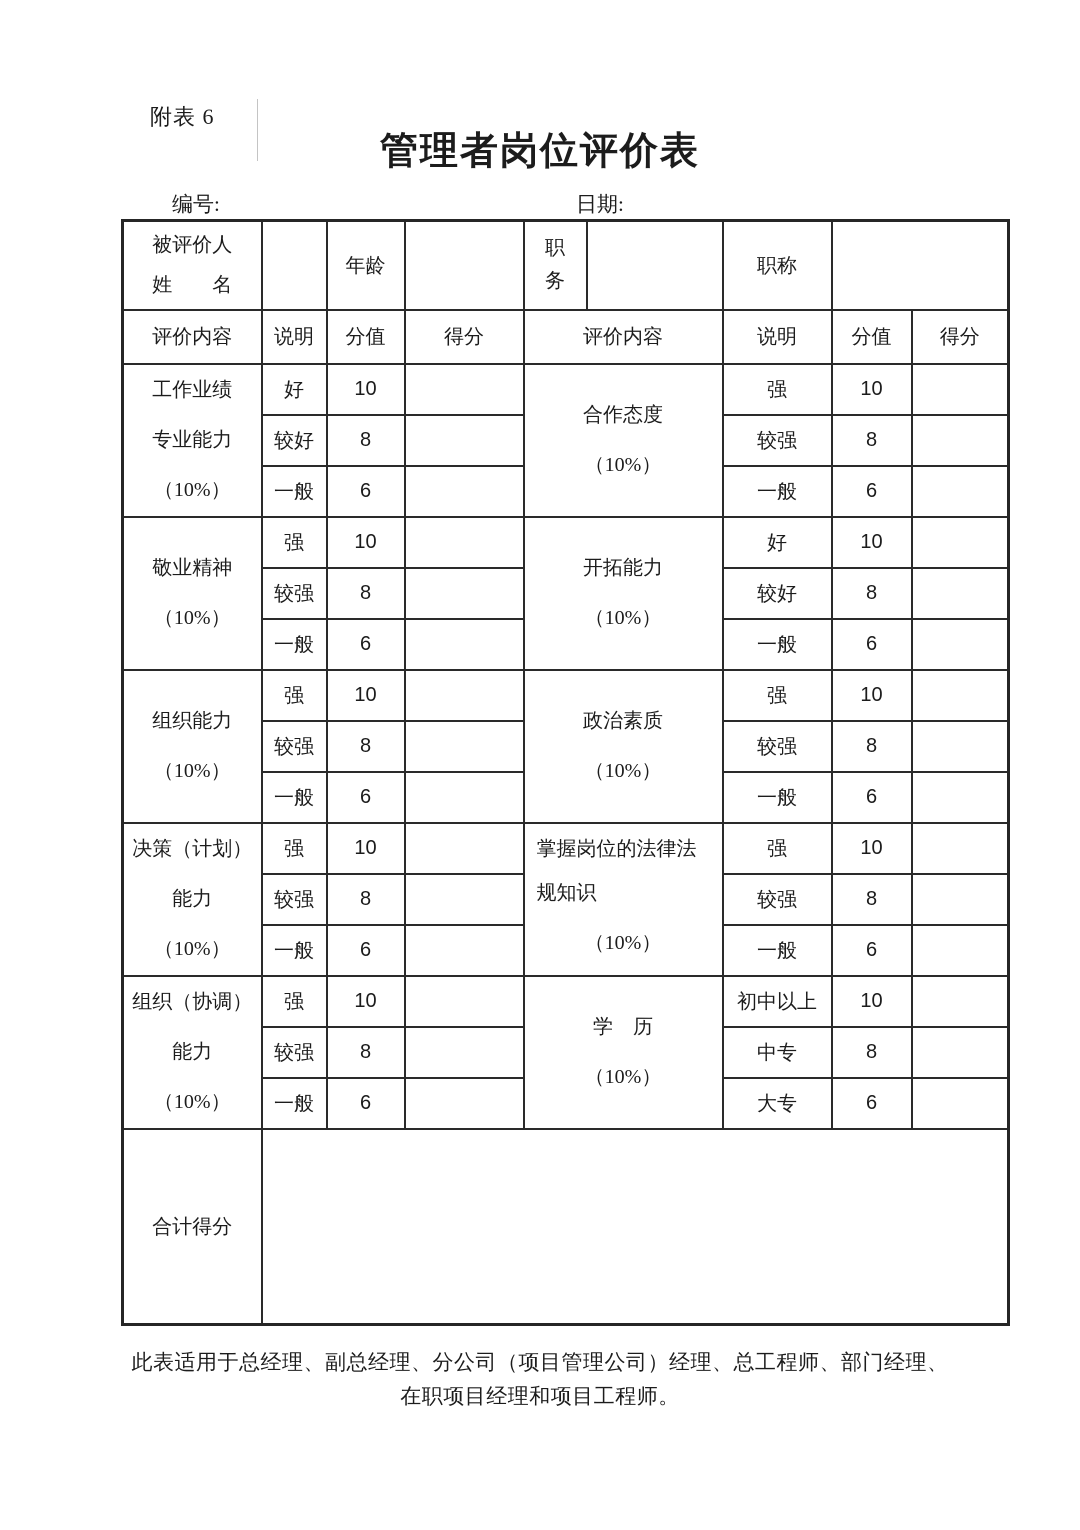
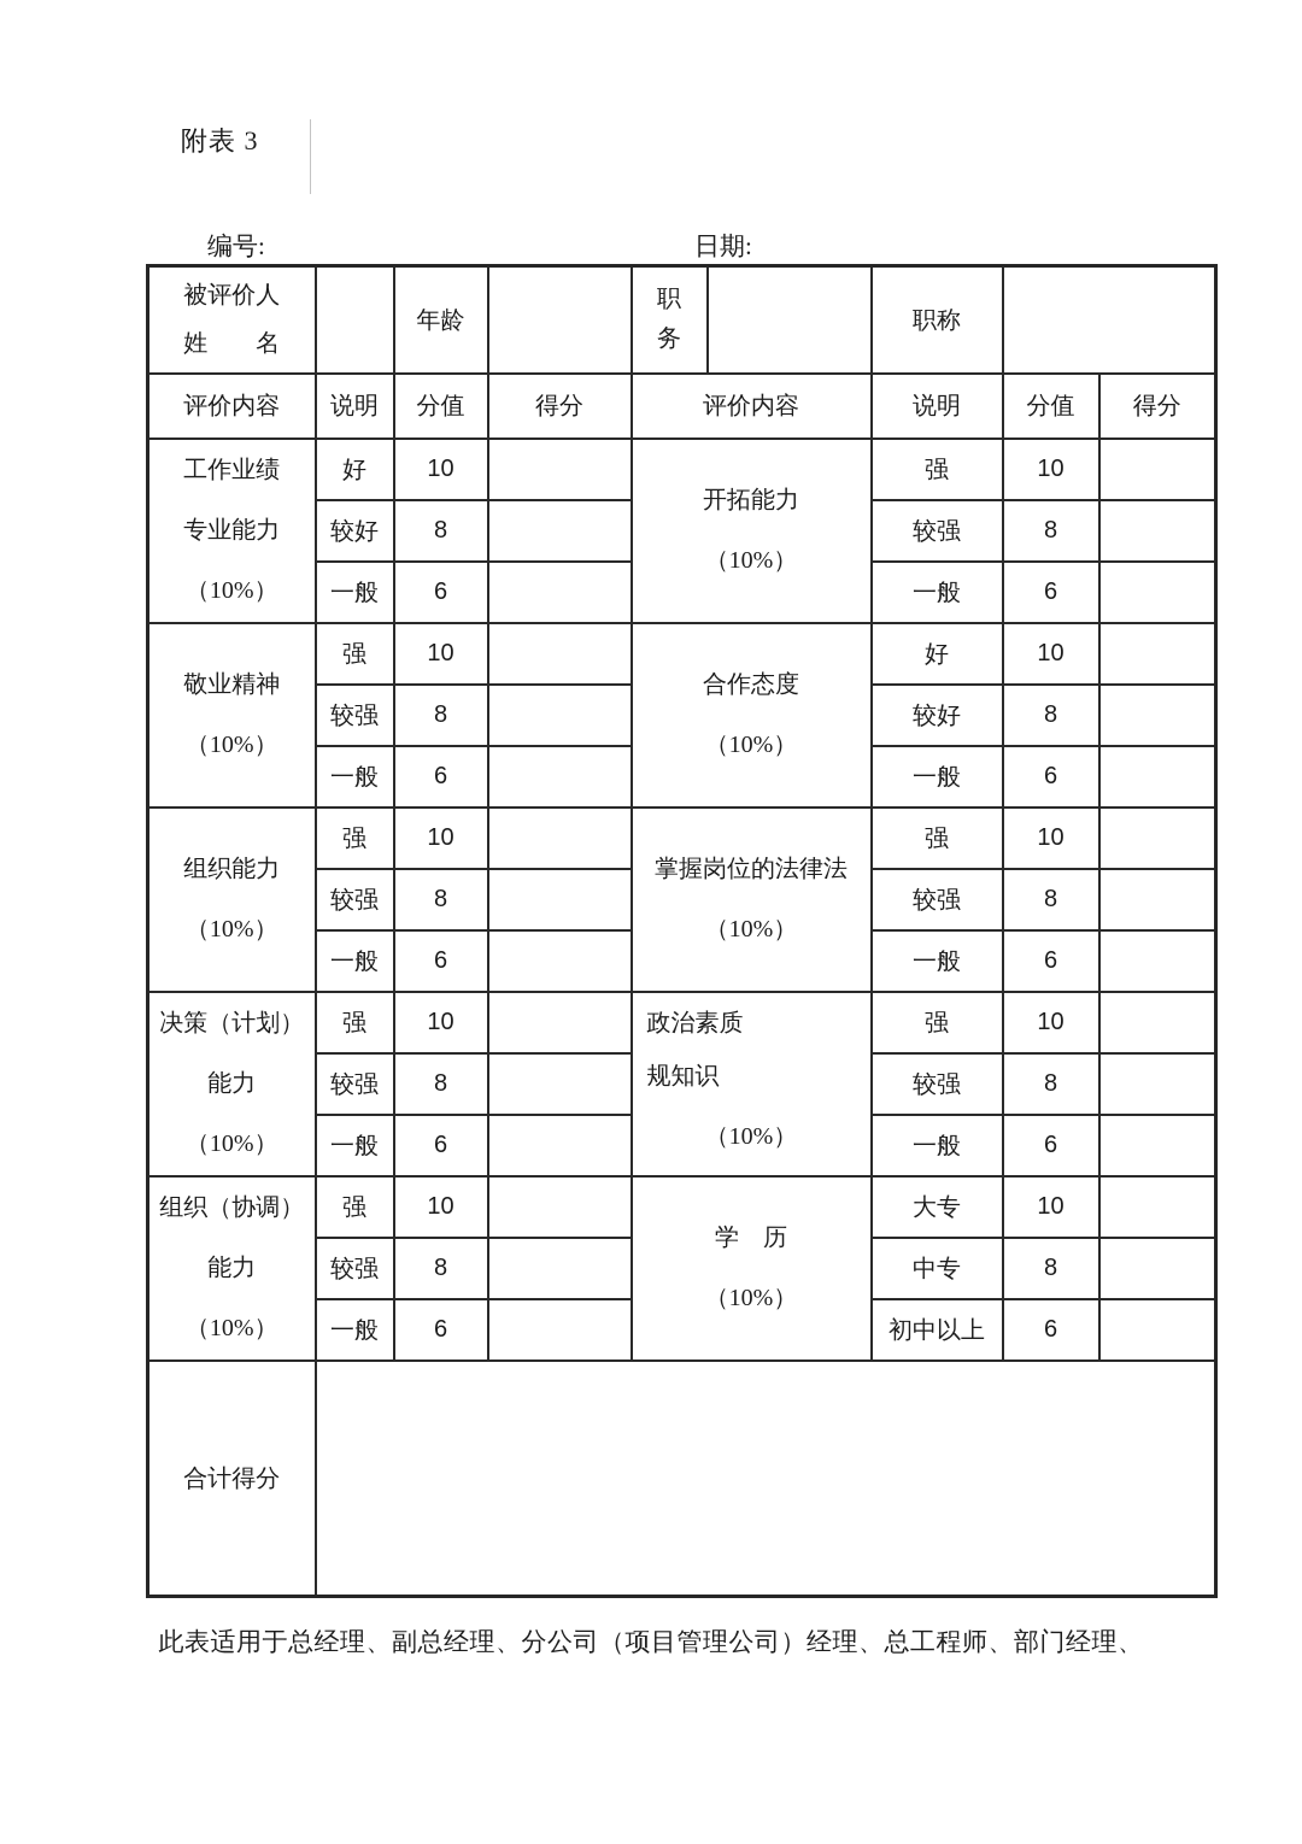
- 附表 6
+ 附表 3
- 管理者岗位评价表
  编号:
  日期:
  被评价人 姓 名		年龄		职 务		职称
  评价内容	说明	分值	得分	评价内容	说明	分值	得分
- 工作业绩 专业能力 （10%）	好	10		合作态度 （10%）	强	10
+ 工作业绩 专业能力 （10%）	好	10		开拓能力 （10%）	强	10
  较好	8		较强	8
  一般	6		一般	6
- 敬业精神 （10%）	强	10		开拓能力 （10%）	好	10
+ 敬业精神 （10%）	强	10		合作态度 （10%）	好	10
  较强	8		较好	8
  一般	6		一般	6
- 组织能力 （10%）	强	10		政治素质 （10%）	强	10
+ 组织能力 （10%）	强	10		掌握岗位的法律法 （10%）	强	10
  较强	8		较强	8
  一般	6		一般	6
- 决策（计划） 能力 （10%）	强	10		掌握岗位的法律法 规知识 （10%）	强	10
+ 决策（计划） 能力 （10%）	强	10		政治素质 规知识 （10%）	强	10
  较强	8		较强	8
  一般	6		一般	6
- 组织（协调） 能力 （10%）	强	10		学 历 （10%）	初中以上	10
+ 组织（协调） 能力 （10%）	强	10		学 历 （10%）	大专	10
  较强	8		中专	8
- 一般	6		大专	6
+ 一般	6		初中以上	6
  合计得分
  此表适用于总经理、副总经理、分公司（项目管理公司）经理、总工程师、部门经理、
- 在职项目经理和项目工程师。
